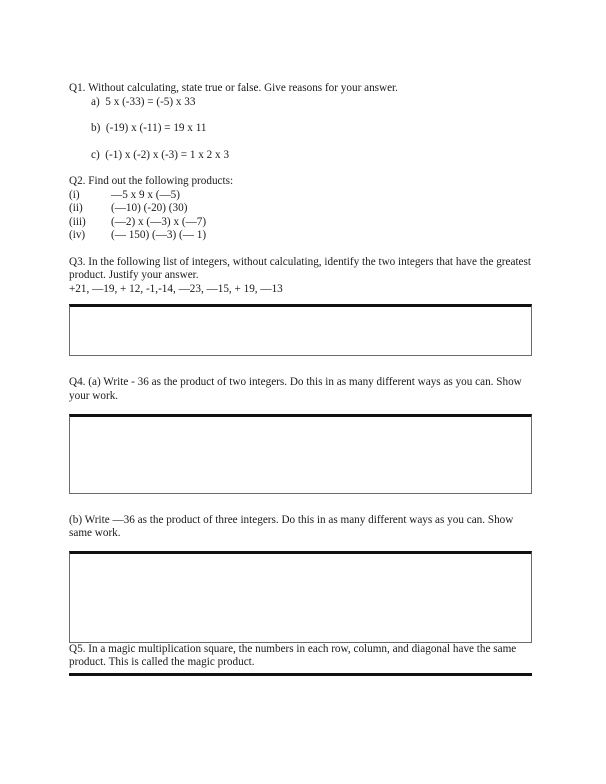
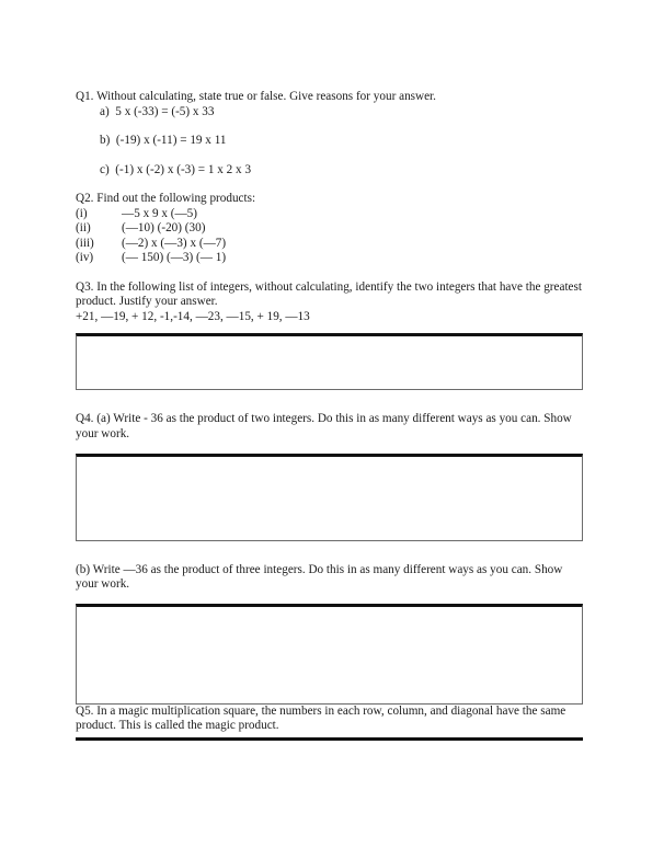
  Q1. Without calculating, state true or false. Give reasons for your answer.
  a) 5 x (-33) = (-5) x 33
  b) (-19) x (-11) = 19 x 11
  c) (-1) x (-2) x (-3) = 1 x 2 x 3
  Q2. Find out the following products:
  (i)
  —5 x 9 x (—5)
  (ii)
  (—10) (-20) (30)
  (iii)
  (—2) x (—3) x (—7)
  (iv)
  (— 150) (—3) (— 1)
  Q3. In the following list of integers, without calculating, identify the two integers that have the greatest product. Justify your answer.
  +21, —19, + 12, -1,-14, —23, —15, + 19, —13
  Q4. (a) Write - 36 as the product of two integers. Do this in as many different ways as you can. Show your work.
- (b) Write —36 as the product of three integers. Do this in as many different ways as you can. Show same work.
+ (b) Write —36 as the product of three integers. Do this in as many different ways as you can. Show your work.
  Q5. In a magic multiplication square, the numbers in each row, column, and diagonal have the same product. This is called the magic product.
